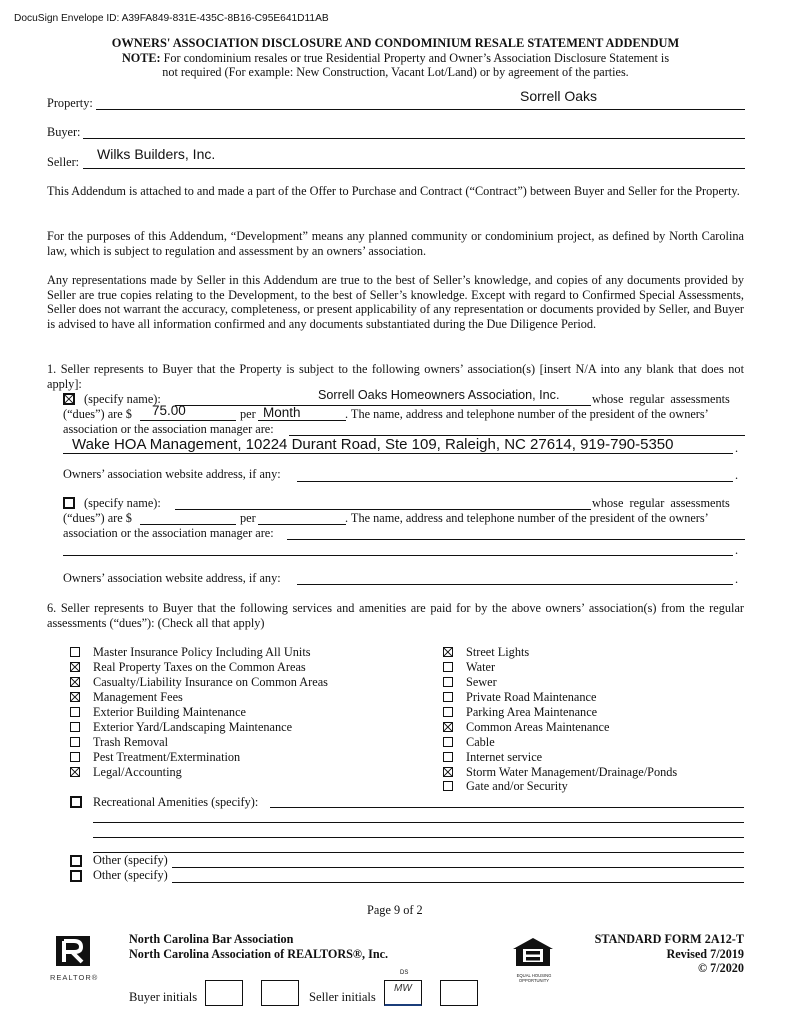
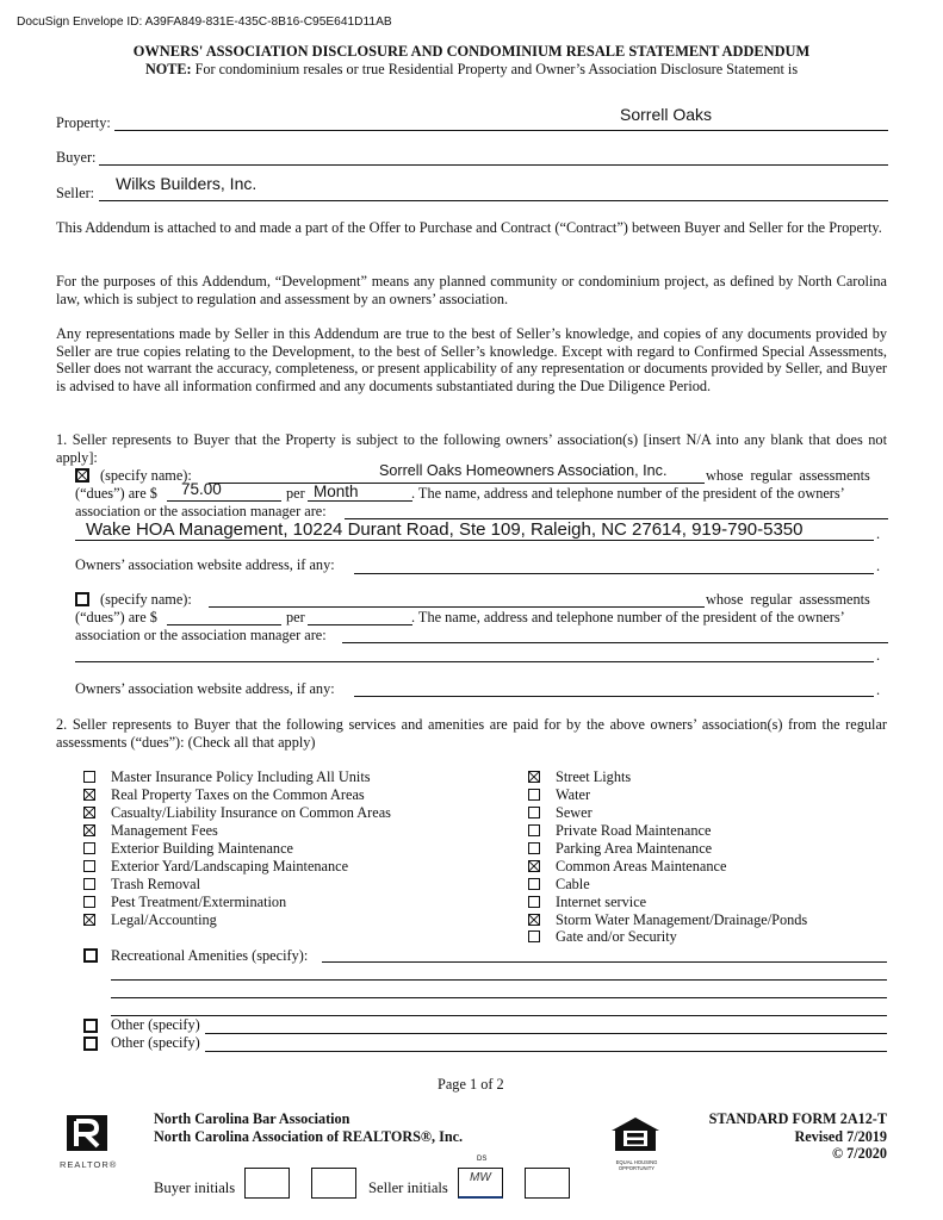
  DocuSign Envelope ID: A39FA849-831E-435C-8B16-C95E641D11AB
  OWNERS' ASSOCIATION DISCLOSURE AND CONDOMINIUM RESALE STATEMENT ADDENDUM
  NOTE: For condominium resales or true Residential Property and Owner’s Association Disclosure Statement is
- not required (For example: New Construction, Vacant Lot/Land) or by agreement of the parties.
  Property:
  Sorrell Oaks
  Buyer:
  Seller:
  Wilks Builders, Inc.
  This Addendum is attached to and made a part of the Offer to Purchase and Contract (“Contract”) between Buyer and Seller for the Property.
  For the purposes of this Addendum, “Development” means any planned community or condominium project, as defined by North Carolina law, which is subject to regulation and assessment by an owners’ association.
  Any representations made by Seller in this Addendum are true to the best of Seller’s knowledge, and copies of any documents provided by Seller are true copies relating to the Development, to the best of Seller’s knowledge. Except with regard to Confirmed Special Assessments, Seller does not warrant the accuracy, completeness, or present applicability of any representation or documents provided by Seller, and Buyer is advised to have all information confirmed and any documents substantiated during the Due Diligence Period.
  1. Seller represents to Buyer that the Property is subject to the following owners’ association(s) [insert N/A into any blank that does not apply]:
  (specify name):
  Sorrell Oaks Homeowners Association, Inc.
  whose regular assessments
  (“dues”) are $
  75.00
  per
  Month
  . The name, address and telephone number of the president of the owners’
  association or the association manager are:
  Wake HOA Management, 10224 Durant Road, Ste 109, Raleigh, NC 27614, 919-790-5350
  .
  Owners’ association website address, if any:
  .
  (specify name):
  whose regular assessments
  (“dues”) are $
  per
  . The name, address and telephone number of the president of the owners’
  association or the association manager are:
  .
  Owners’ association website address, if any:
  .
- 6. Seller represents to Buyer that the following services and amenities are paid for by the above owners’ association(s) from the regular assessments (“dues”): (Check all that apply)
+ 2. Seller represents to Buyer that the following services and amenities are paid for by the above owners’ association(s) from the regular assessments (“dues”): (Check all that apply)
  Master Insurance Policy Including All Units
  Real Property Taxes on the Common Areas
  Casualty/Liability Insurance on Common Areas
  Management Fees
  Exterior Building Maintenance
  Exterior Yard/Landscaping Maintenance
  Trash Removal
  Pest Treatment/Extermination
  Legal/Accounting
  Street Lights
  Water
  Sewer
  Private Road Maintenance
  Parking Area Maintenance
  Common Areas Maintenance
  Cable
  Internet service
  Storm Water Management/Drainage/Ponds
  Gate and/or Security
  Recreational Amenities (specify):
  Other (specify)
  Other (specify)
- Page 9 of 2
+ Page 1 of 2
  REALTOR®
  North Carolina Bar Association
  North Carolina Association of REALTORS®, Inc.
  Buyer initials
  Seller initials
  MW
  STANDARD FORM 2A12-T
  Revised 7/2019
  © 7/2020
